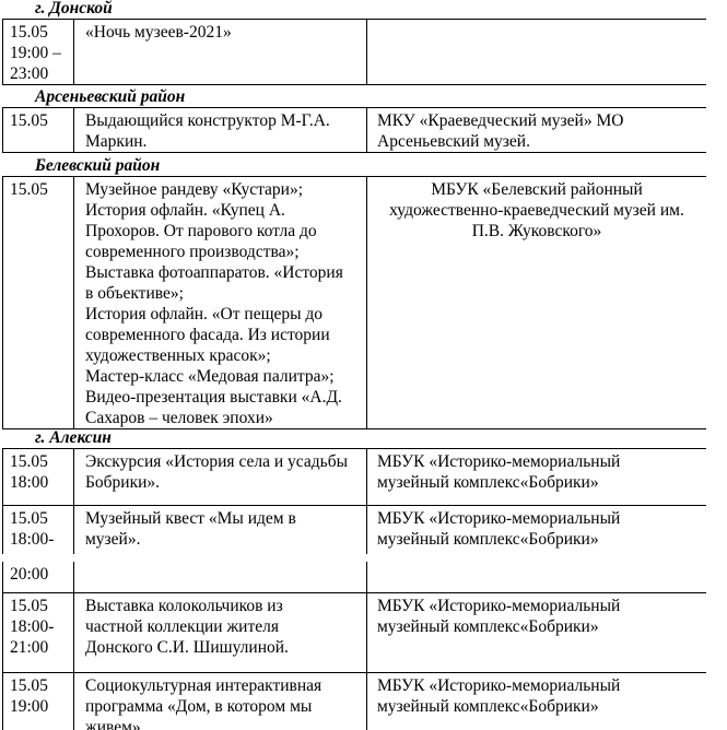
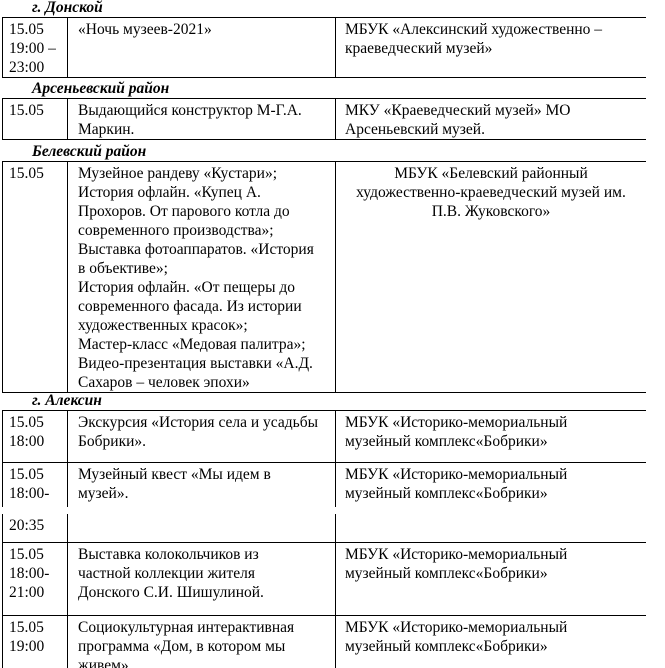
  г. Донской
  15.05
  19:00 –
  23:00
  «Ночь музеев-2021»
+ МБУК «Алексинский художественно –
+ краеведческий музей»
  Арсеньевский район
  15.05
  Выдающийся конструктор М-Г.А.
  Маркин.
  МКУ «Краеведческий музей» МО
  Арсеньевский музей.
  Белевский район
  15.05
  Музейное рандеву «Кустари»;
  История офлайн. «Купец А.
  Прохоров. От парового котла до
  современного производства»;
  Выставка фотоаппаратов. «История
  в объективе»;
  История офлайн. «От пещеры до
  современного фасада. Из истории
  художественных красок»;
  Мастер-класс «Медовая палитра»;
  Видео-презентация выставки «А.Д.
  Сахаров – человек эпохи»
  МБУК «Белевский районный
  художественно-краеведческий музей им.
  П.В. Жуковского»
  г. Алексин
  15.05
  18:00
  Экскурсия «История села и усадьбы
  Бобрики».
  МБУК «Историко-мемориальный
  музейный комплекс«Бобрики»
  15.05
  18:00-
  Музейный квест «Мы идем в
  музей».
  МБУК «Историко-мемориальный
  музейный комплекс«Бобрики»
- 20:00
+ 20:35
  15.05
  18:00-
  21:00
  Выставка колокольчиков из
  частной коллекции жителя
  Донского С.И. Шишулиной.
  МБУК «Историко-мемориальный
  музейный комплекс«Бобрики»
  15.05
  19:00
  Социокультурная интерактивная
  программа «Дом, в котором мы
  живем»
  МБУК «Историко-мемориальный
  музейный комплекс«Бобрики»
